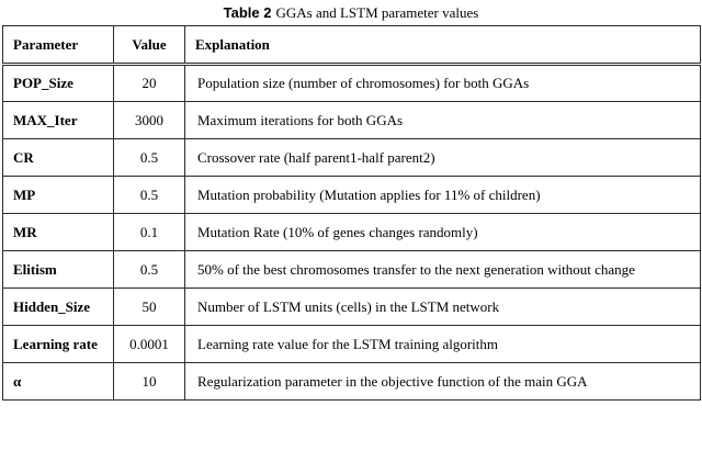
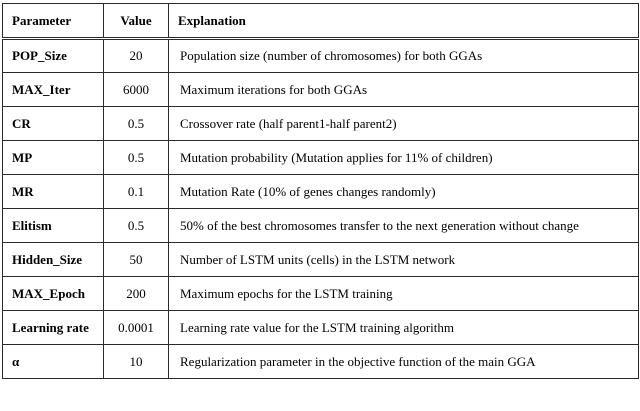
- Table 2 GGAs and LSTM parameter values
  Parameter	Value	Explanation
  POP_Size	20	Population size (number of chromosomes) for both GGAs
- MAX_Iter	3000	Maximum iterations for both GGAs
+ MAX_Iter	6000	Maximum iterations for both GGAs
  CR	0.5	Crossover rate (half parent1-half parent2)
  MP	0.5	Mutation probability (Mutation applies for 11% of children)
  MR	0.1	Mutation Rate (10% of genes changes randomly)
  Elitism	0.5	50% of the best chromosomes transfer to the next generation without change
  Hidden_Size	50	Number of LSTM units (cells) in the LSTM network
+ MAX_Epoch	200	Maximum epochs for the LSTM training
  Learning rate	0.0001	Learning rate value for the LSTM training algorithm
  α	10	Regularization parameter in the objective function of the main GGA
